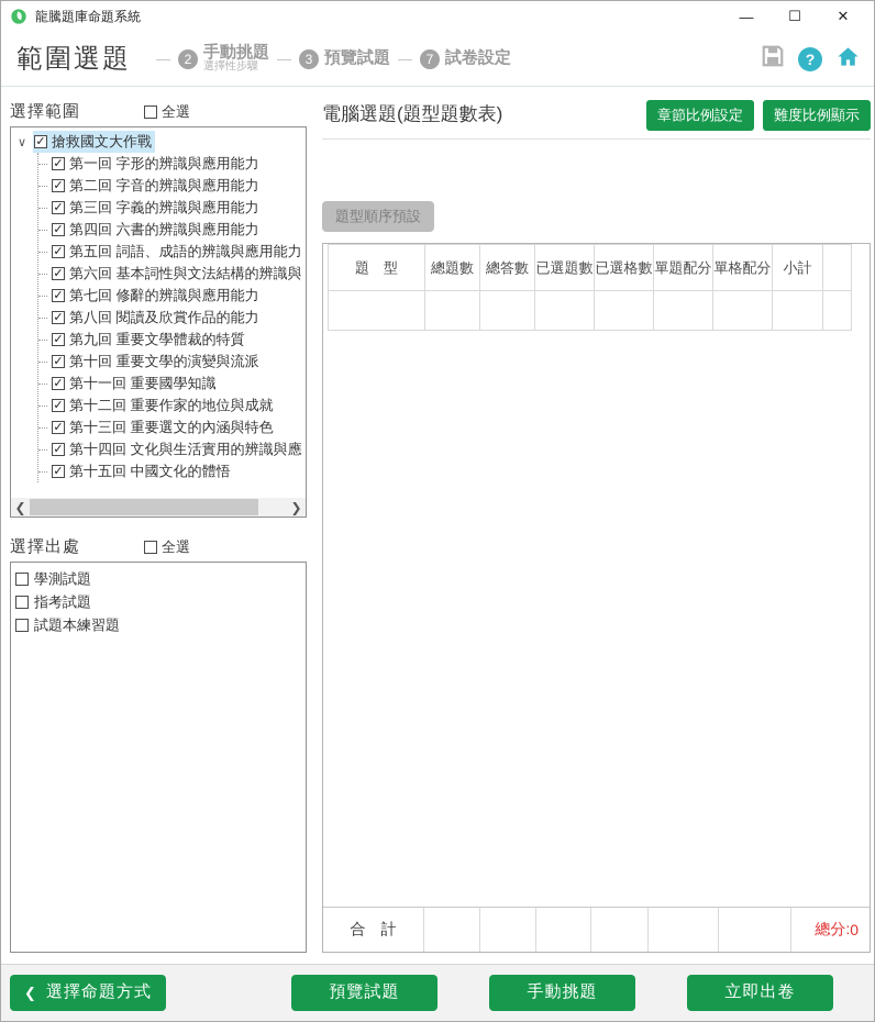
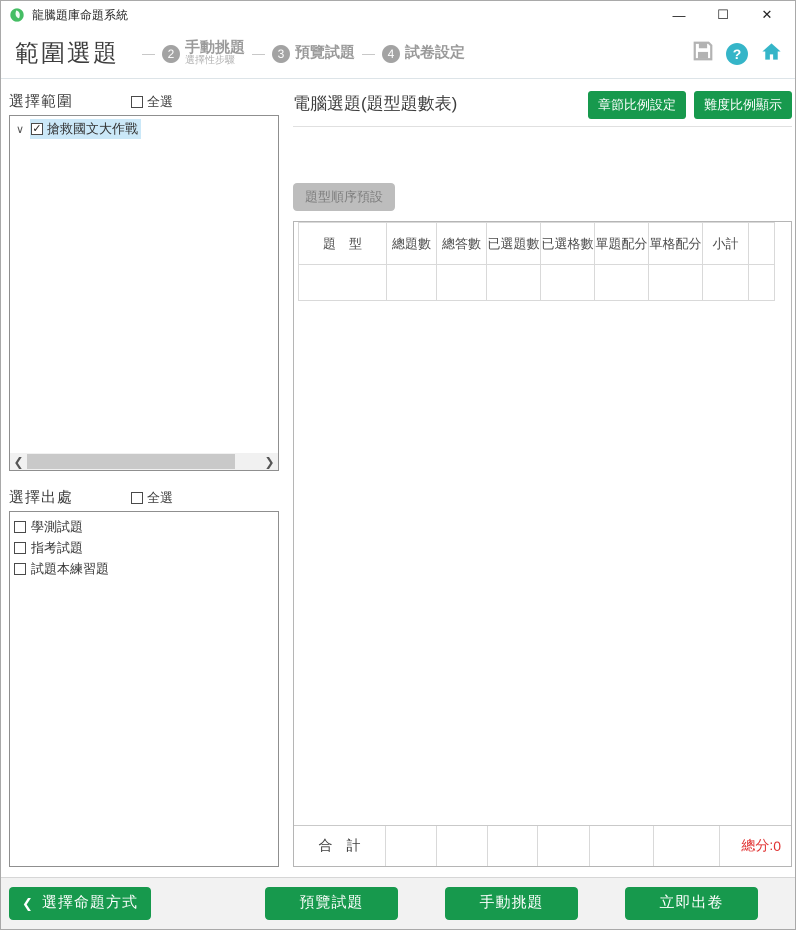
  龍騰題庫命題系統
  —
  ☐
  ✕
  範圍選題
  —
  2
  手動挑題
  選擇性步驟
  —
  3
  預覽試題
  —
- 7
+ 4
  試卷設定
  ?
  選擇範圍
  全選
  ∨
  搶救國文大作戰
- 第一回 字形的辨識與應用能力
- 第二回 字音的辨識與應用能力
- 第三回 字義的辨識與應用能力
- 第四回 六書的辨識與應用能力
- 第五回 詞語、成語的辨識與應用能力
- 第六回 基本詞性與文法結構的辨識與
- 第七回 修辭的辨識與應用能力
- 第八回 閱讀及欣賞作品的能力
- 第九回 重要文學體裁的特質
- 第十回 重要文學的演變與流派
- 第十一回 重要國學知識
- 第十二回 重要作家的地位與成就
- 第十三回 重要選文的內涵與特色
- 第十四回 文化與生活實用的辨識與應
- 第十五回 中國文化的體悟
  ❮
  ❯
  選擇出處
  全選
  學測試題
  指考試題
  試題本練習題
  電腦選題(題型題數表)
  章節比例設定
  難度比例顯示
  題型順序預設
  題 型
  總題數
  總答數
  已選題數
  已選格數
  單題配分
  單格配分
  小計
  合 計
  總分:
  0
  ❮
  選擇命題方式
  預覽試題
  手動挑題
  立即出卷
